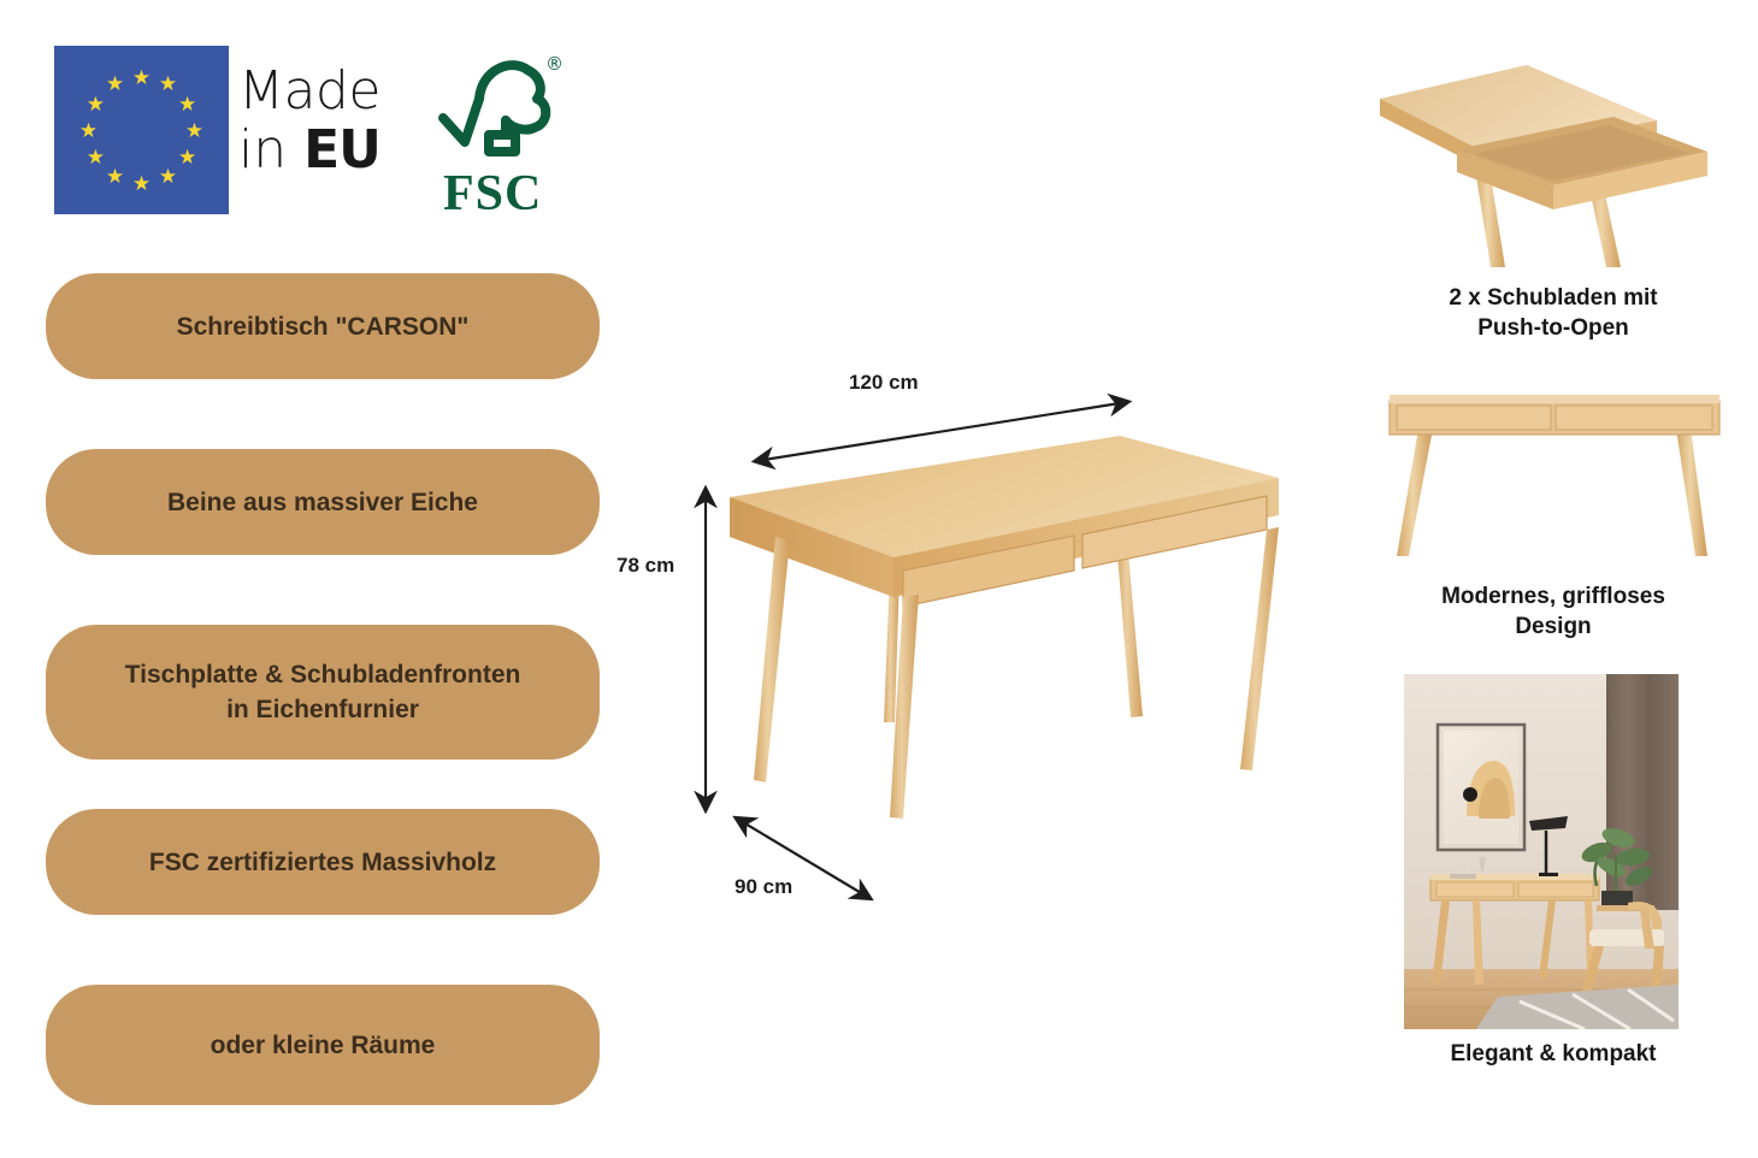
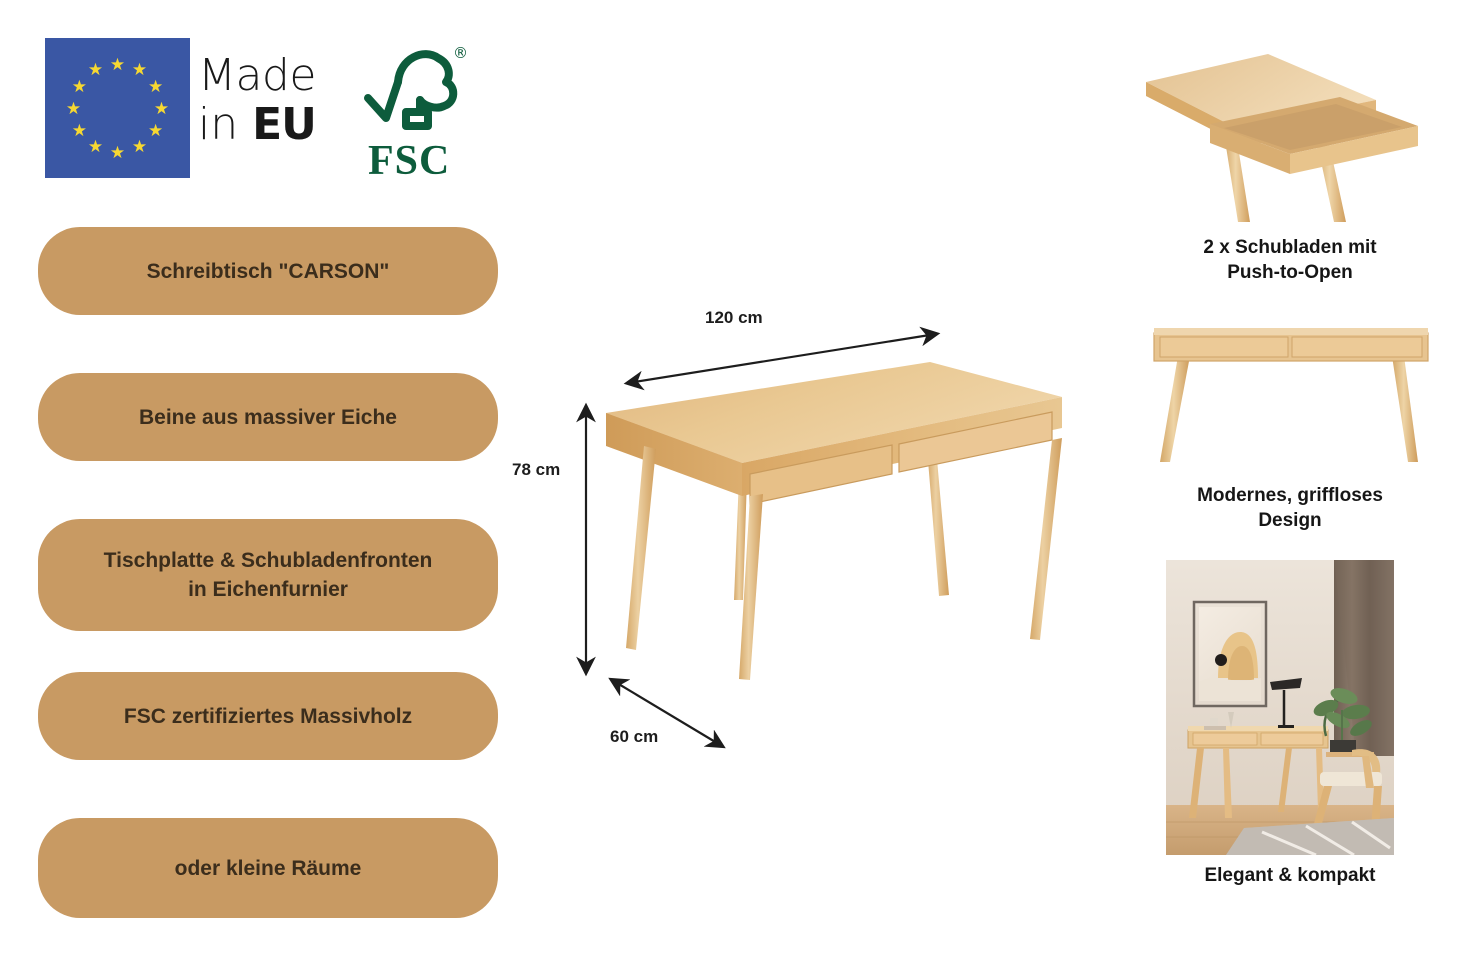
  ★
  ★
  ★
  ★
  ★
  ★
  ★
  ★
  ★
  ★
  ★
  ★
  Made
  in EU
  ®
  FSC
  Schreibtisch "CARSON"
  Beine aus massiver Eiche
  Tischplatte & Schubladenfronten
  in Eichenfurnier
  FSC zertifiziertes Massivholz
  oder kleine Räume
  120 cm
  78 cm
- 90 cm
+ 60 cm
  2 x Schubladen mit
  Push-to-Open
  Modernes, griffloses
  Design
  Elegant & kompakt
